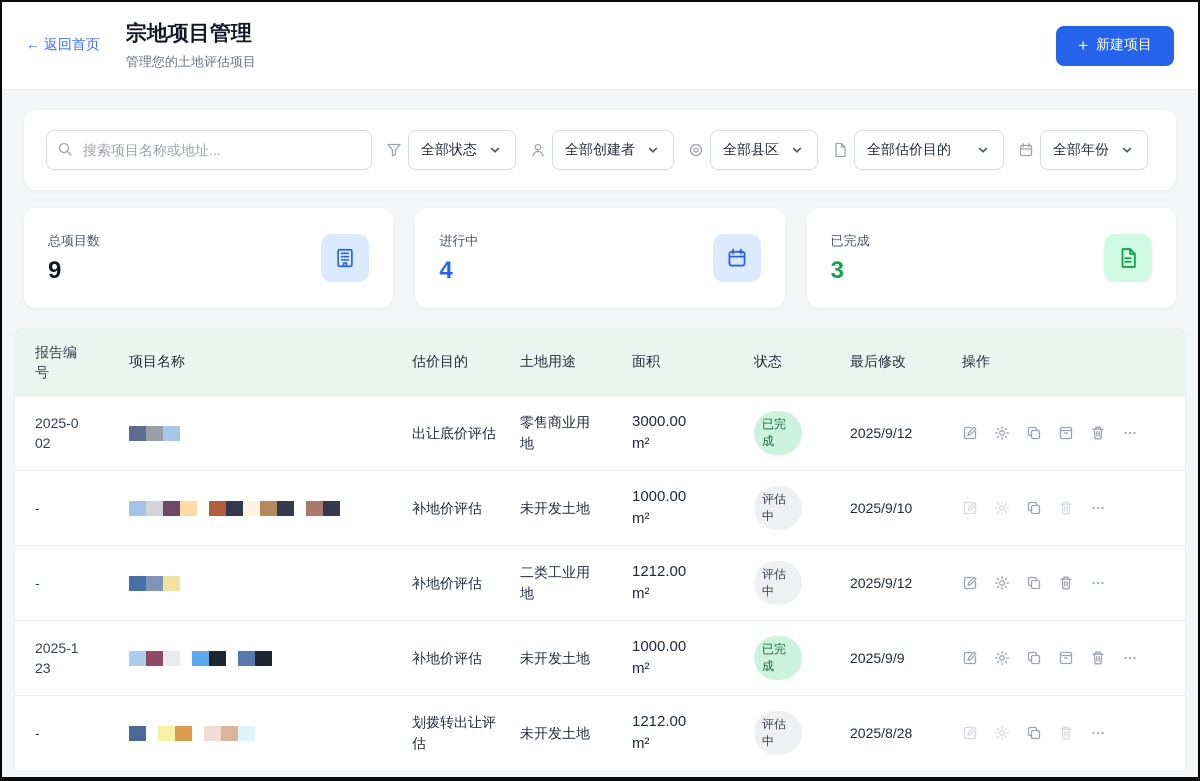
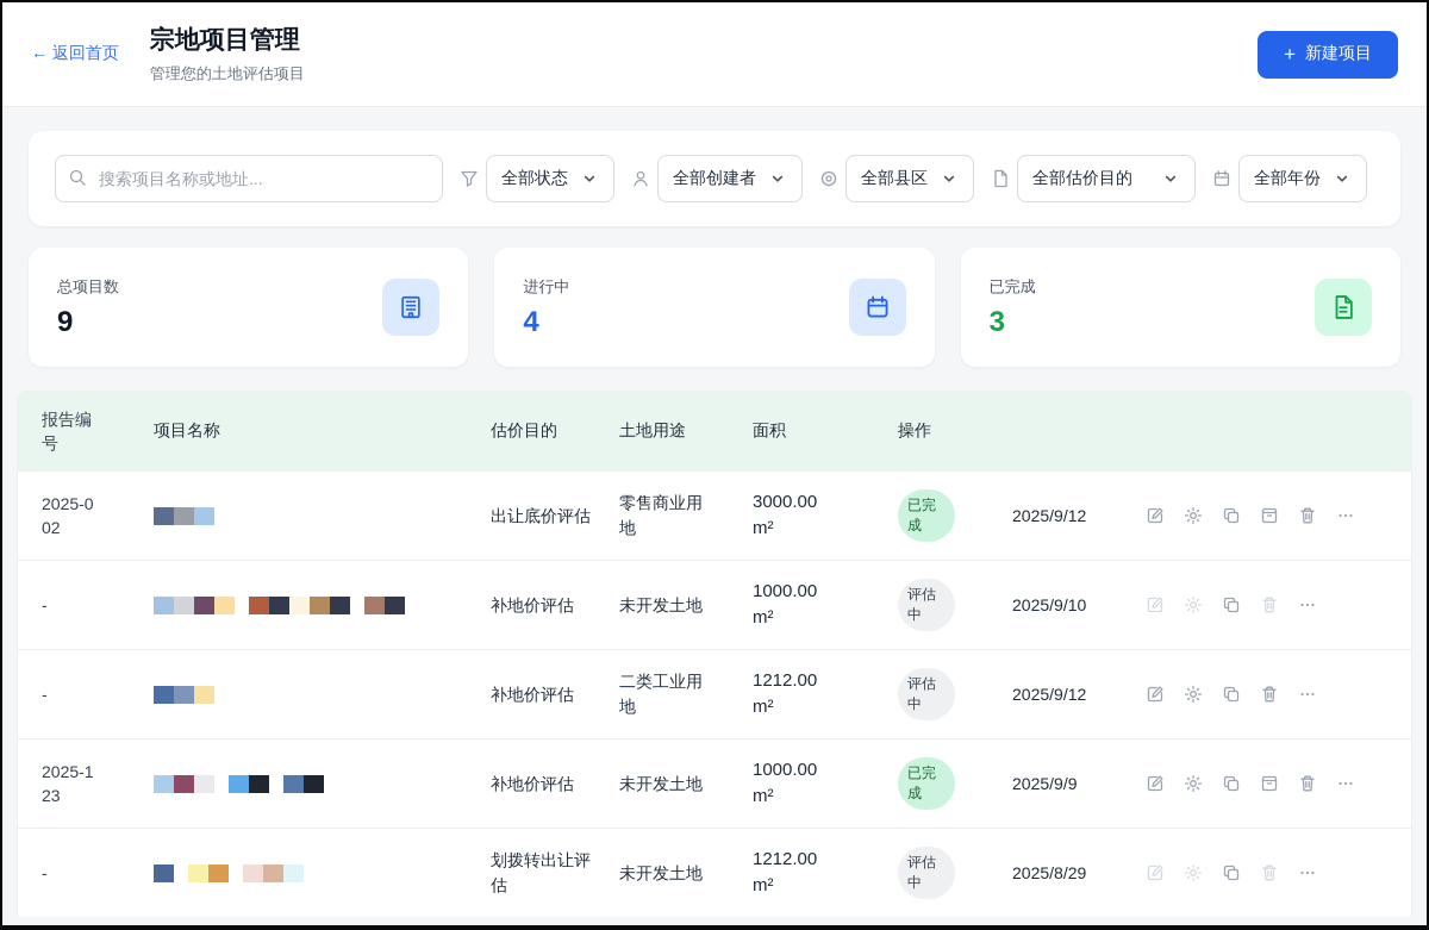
  ← 返回首页
  宗地项目管理
  管理您的土地评估项目
  +
  新建项目
  搜索项目名称或地址...
  全部状态
  全部创建者
  全部县区
  全部估价目的
  全部年份
  总项目数
  9
  进行中
  4
  已完成
  3
  报告编号
  项目名称
  估价目的
  土地用途
  面积
- 状态
- 最后修改
  操作
  2025-002
  出让底价评估
  零售商业用地
  3000.00
  m²
  已完成
  2025/9/12
  -
  补地价评估
  未开发土地
  1000.00
  m²
  评估中
  2025/9/10
  -
  补地价评估
  二类工业用地
  1212.00
  m²
  评估中
  2025/9/12
  2025-123
  补地价评估
  未开发土地
  1000.00
  m²
  已完成
  2025/9/9
  -
  划拨转出让评估
  未开发土地
  1212.00
  m²
  评估中
- 2025/8/28
+ 2025/8/29
